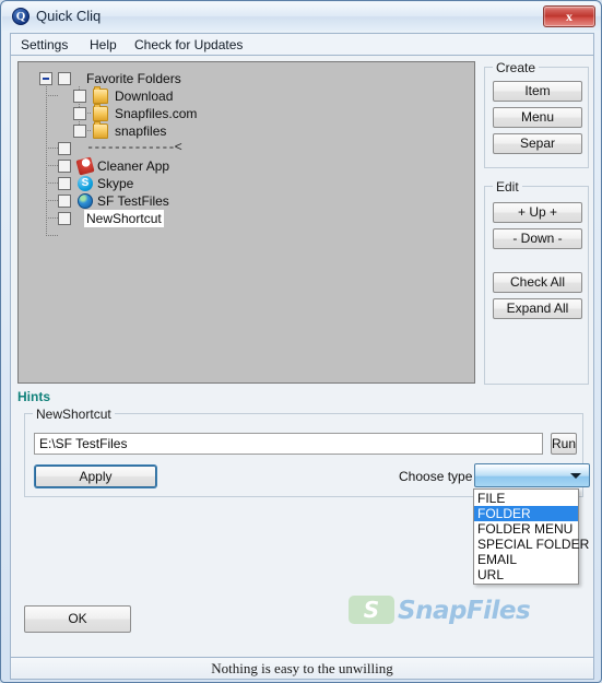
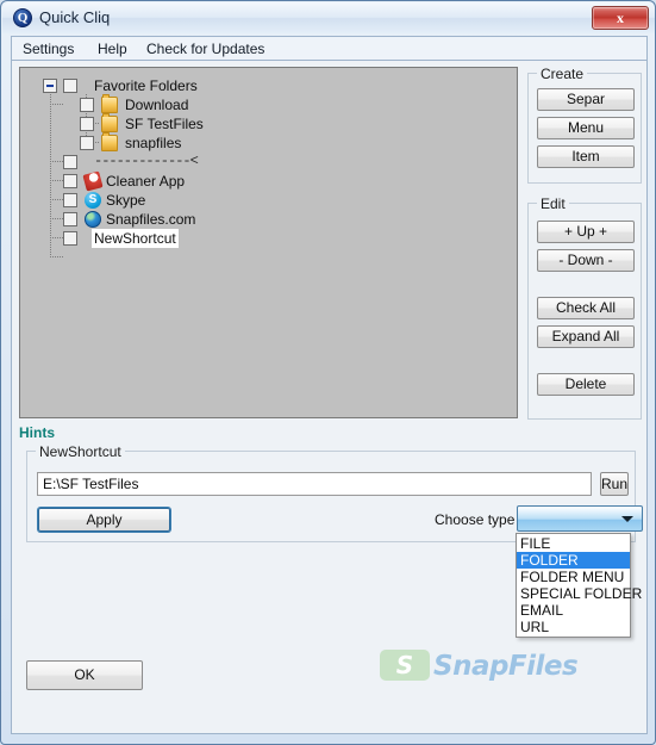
  Q
  Quick Cliq
  x
  Settings
  Help
  Check for Updates
  Favorite Folders
  Download
- Snapfiles.com
+ SF TestFiles
  snapfiles
  -------------<
  Cleaner App
  S
  Skype
- SF TestFiles
+ Snapfiles.com
  NewShortcut
  Create
- Item
+ Separ
  Menu
- Separ
+ Item
  Edit
  + Up +
  - Down -
  Check All
  Expand All
+ Delete
  Hints
  NewShortcut
  E:\SF TestFiles
  Run
  Apply
  Choose type
  FILE
  FOLDER
  FOLDER MENU
  SPECIAL FOLDER
  EMAIL
  URL
  OK
  S
  SnapFiles
- Nothing is easy to the unwilling
